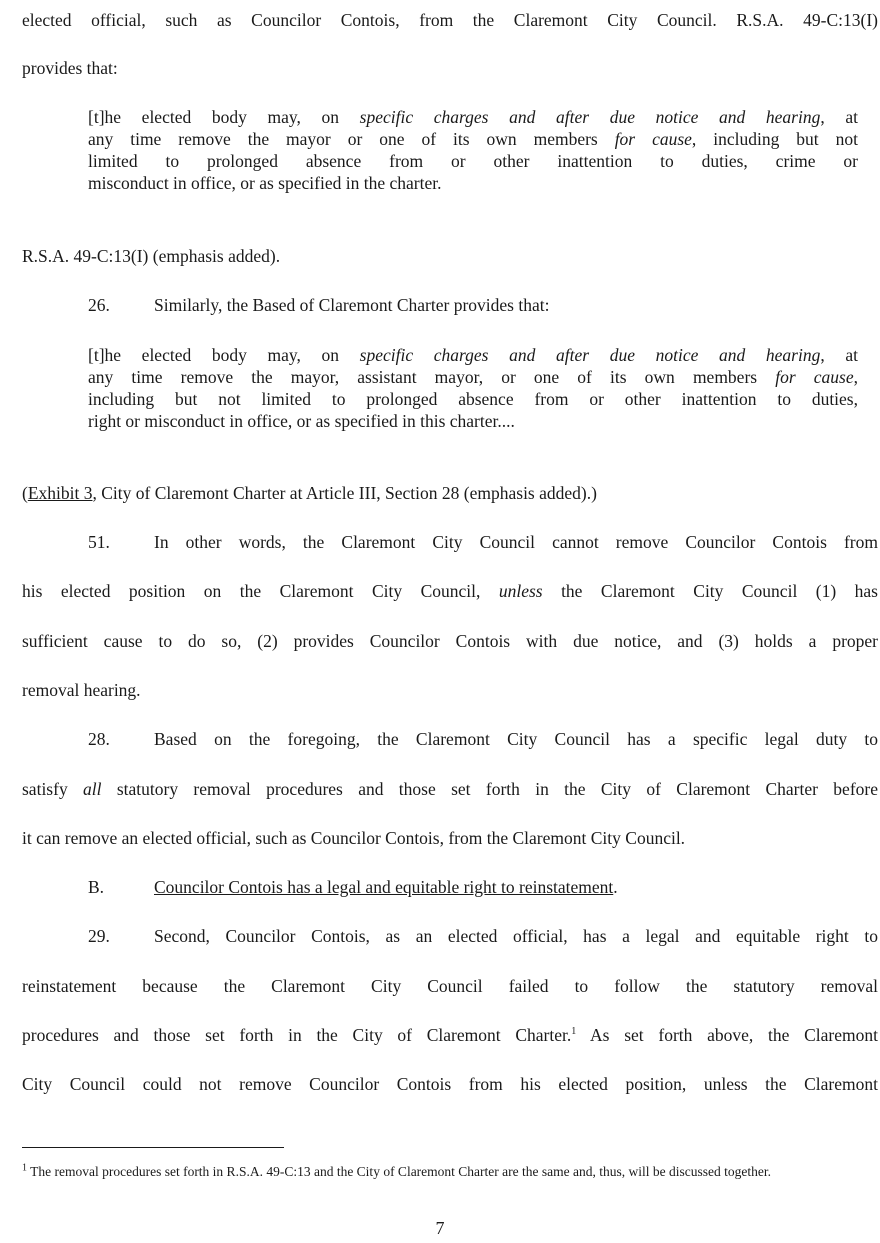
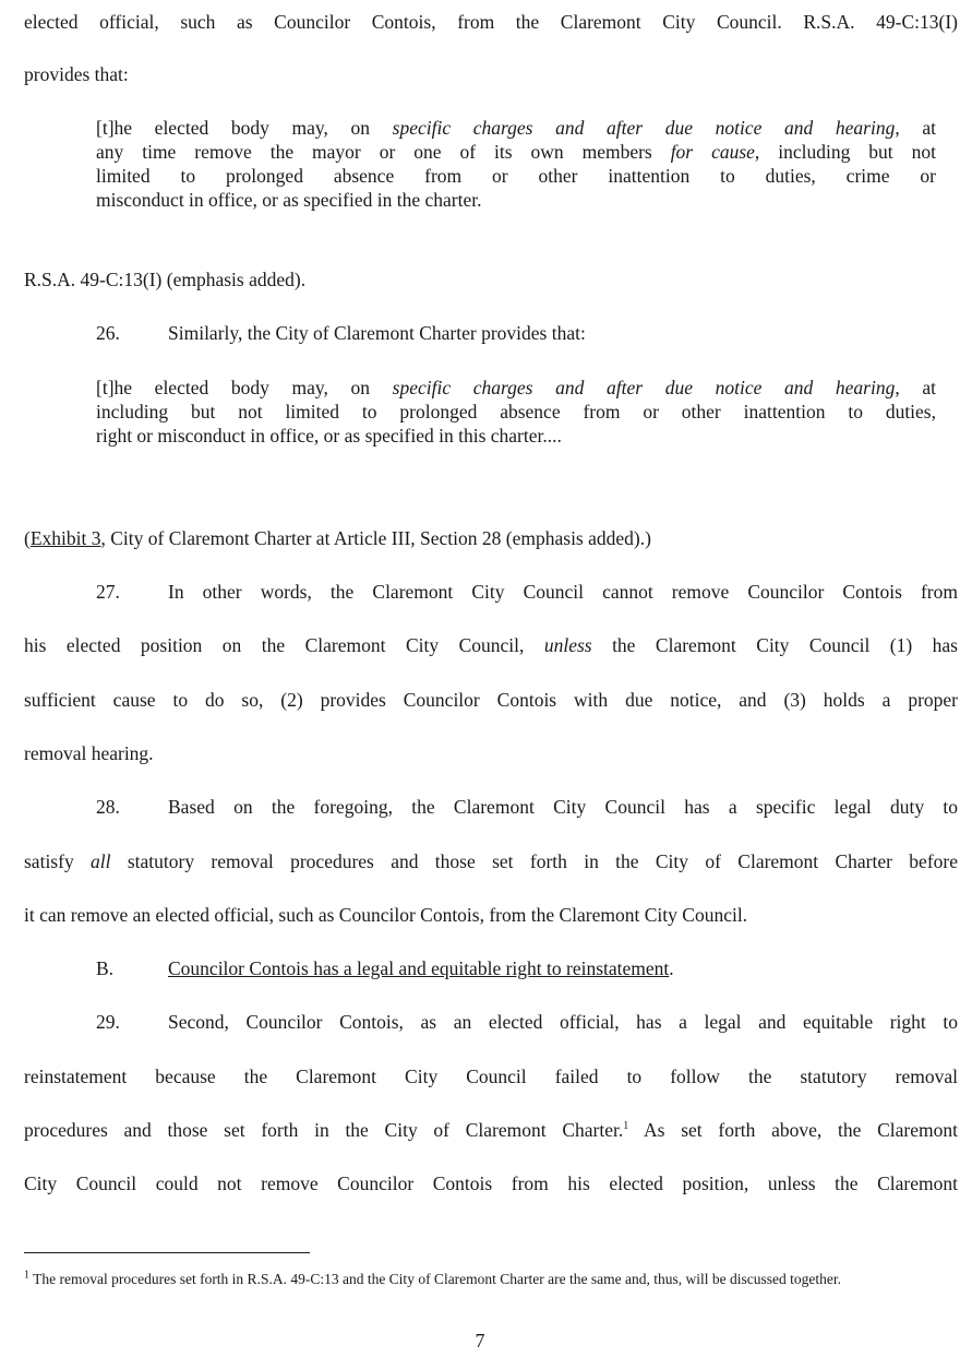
  elected official, such as Councilor Contois, from the Claremont City Council. R.S.A. 49-C:13(I)
  provides that:
  [t]he elected body may, on specific charges and after due notice and hearing, at
  any time remove the mayor or one of its own members for cause, including but not
  limited to prolonged absence from or other inattention to duties, crime or
  misconduct in office, or as specified in the charter.
  R.S.A. 49-C:13(I) (emphasis added).
- 26. Similarly, the Based of Claremont Charter provides that:
+ 26. Similarly, the City of Claremont Charter provides that:
  [t]he elected body may, on specific charges and after due notice and hearing, at
- any time remove the mayor, assistant mayor, or one of its own members for cause,
  including but not limited to prolonged absence from or other inattention to duties,
  right or misconduct in office, or as specified in this charter....
  (Exhibit 3, City of Claremont Charter at Article III, Section 28 (emphasis added).)
- 51. In other words, the Claremont City Council cannot remove Councilor Contois from
+ 27. In other words, the Claremont City Council cannot remove Councilor Contois from
  his elected position on the Claremont City Council, unless the Claremont City Council (1) has
  sufficient cause to do so, (2) provides Councilor Contois with due notice, and (3) holds a proper
  removal hearing.
  28. Based on the foregoing, the Claremont City Council has a specific legal duty to
  satisfy all statutory removal procedures and those set forth in the City of Claremont Charter before
  it can remove an elected official, such as Councilor Contois, from the Claremont City Council.
  B. Councilor Contois has a legal and equitable right to reinstatement.
  29. Second, Councilor Contois, as an elected official, has a legal and equitable right to
  reinstatement because the Claremont City Council failed to follow the statutory removal
  procedures and those set forth in the City of Claremont Charter.1 As set forth above, the Claremont
  City Council could not remove Councilor Contois from his elected position, unless the Claremont
  1 The removal procedures set forth in R.S.A. 49-C:13 and the City of Claremont Charter are the same and, thus, will be discussed together.
  7
